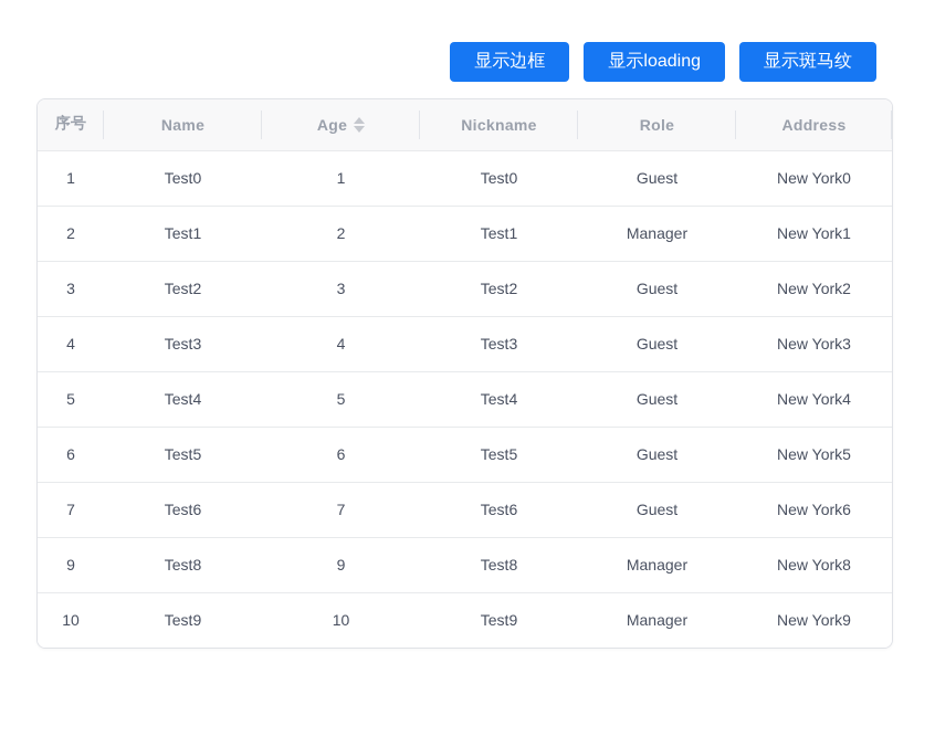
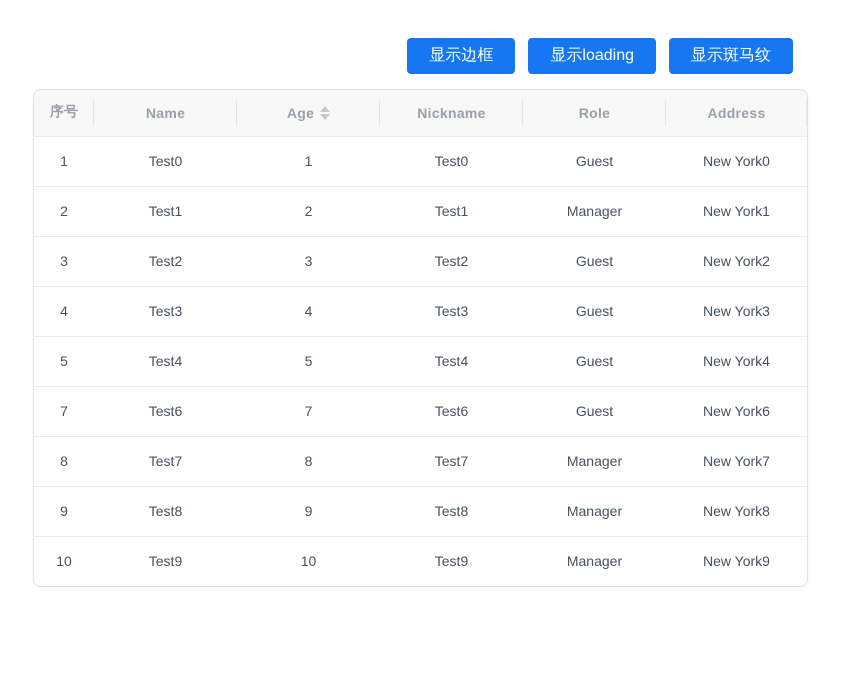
  显示边框
  显示loading
  显示斑马纹
  序号	Name	Age	Nickname	Role	Address
  1	Test0	1	Test0	Guest	New York0
  2	Test1	2	Test1	Manager	New York1
  3	Test2	3	Test2	Guest	New York2
  4	Test3	4	Test3	Guest	New York3
  5	Test4	5	Test4	Guest	New York4
- 6	Test5	6	Test5	Guest	New York5
  7	Test6	7	Test6	Guest	New York6
+ 8	Test7	8	Test7	Manager	New York7
  9	Test8	9	Test8	Manager	New York8
  10	Test9	10	Test9	Manager	New York9
